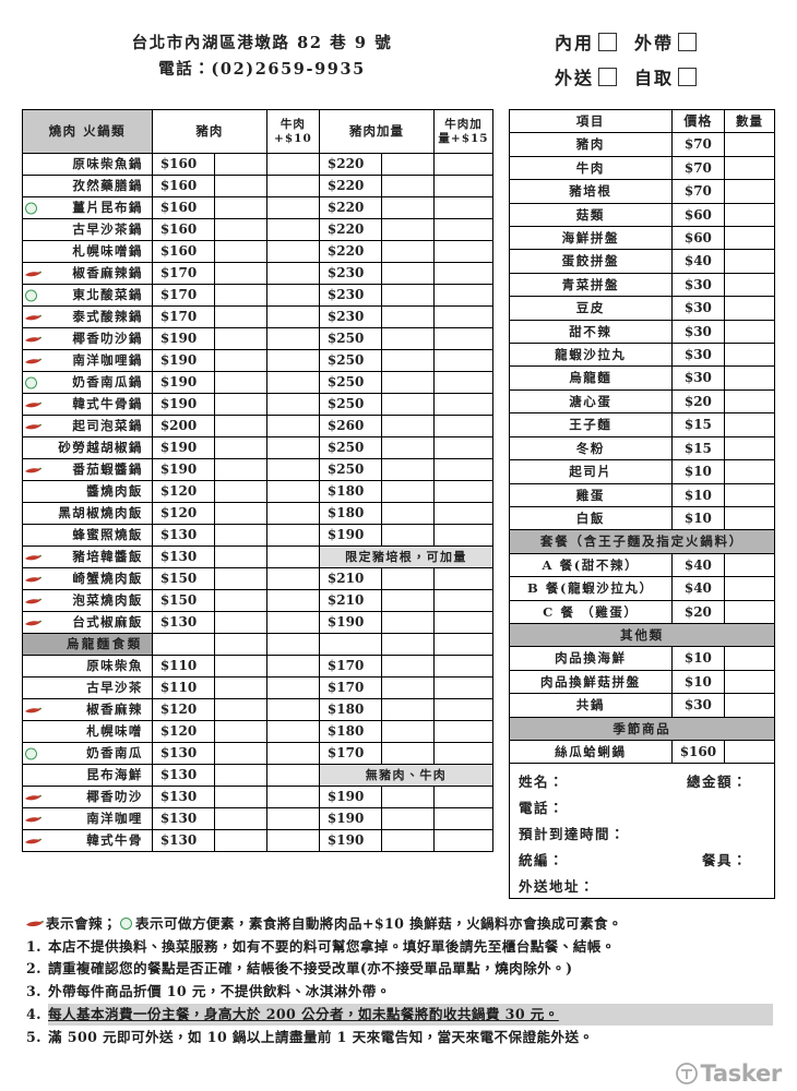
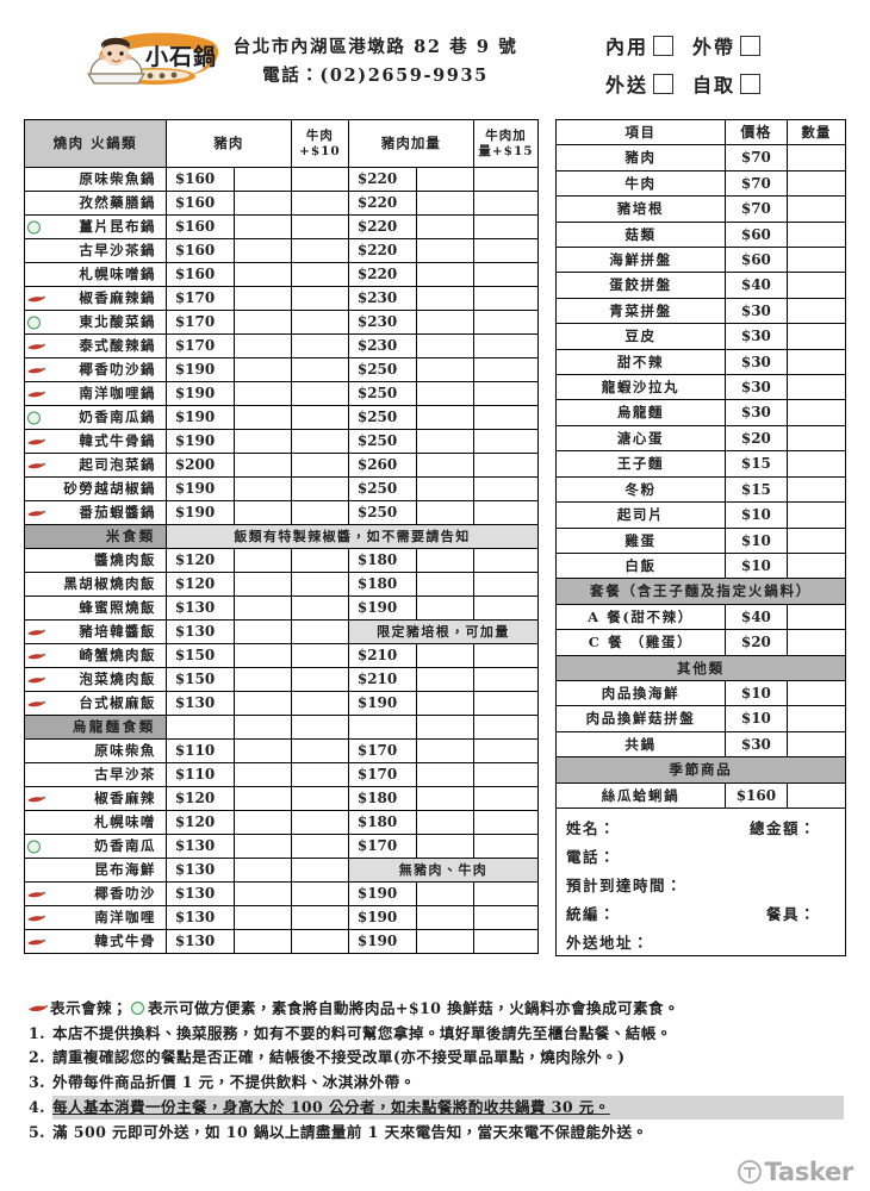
+ 小石鍋
  台北市內湖區港墩路 82 巷 9 號
  電話：(02)2659-9935
  內用
  外帶
  外送
  自取
  燒肉 火鍋類	豬肉	牛肉+$10	豬肉加量	牛肉加量+$15
  原味柴魚鍋	$160			$220
  孜然藥膳鍋	$160			$220
  薑片昆布鍋	$160			$220
  古早沙茶鍋	$160			$220
  札幌味噌鍋	$160			$220
  椒香麻辣鍋	$170			$230
  東北酸菜鍋	$170			$230
  泰式酸辣鍋	$170			$230
  椰香叻沙鍋	$190			$250
  南洋咖哩鍋	$190			$250
  奶香南瓜鍋	$190			$250
  韓式牛骨鍋	$190			$250
  起司泡菜鍋	$200			$260
  砂勞越胡椒鍋	$190			$250
  番茄蝦醬鍋	$190			$250
+ 米食類	飯類有特製辣椒醬，如不需要請告知
  醬燒肉飯	$120			$180
  黑胡椒燒肉飯	$120			$180
  蜂蜜照燒飯	$130			$190
  豬培韓醬飯	$130			限定豬培根，可加量
  崎蟹燒肉飯	$150			$210
  泡菜燒肉飯	$150			$210
  台式椒麻飯	$130			$190
  烏龍麵食類
  原味柴魚	$110			$170
  古早沙茶	$110			$170
  椒香麻辣	$120			$180
  札幌味噌	$120			$180
  奶香南瓜	$130			$170
  昆布海鮮	$130			無豬肉、牛肉
  椰香叻沙	$130			$190
  南洋咖哩	$130			$190
  韓式牛骨	$130			$190
  項目	價格	數量
  豬肉	$70
  牛肉	$70
  豬培根	$70
  菇類	$60
  海鮮拼盤	$60
  蛋餃拼盤	$40
  青菜拼盤	$30
  豆皮	$30
  甜不辣	$30
  龍蝦沙拉丸	$30
  烏龍麵	$30
  溏心蛋	$20
  王子麵	$15
  冬粉	$15
  起司片	$10
  雞蛋	$10
  白飯	$10
  套餐（含王子麵及指定火鍋料）
  A 餐(甜不辣）	$40
- B 餐(龍蝦沙拉丸）	$40
  C 餐 （雞蛋）	$20
  其他類
  肉品換海鮮	$10
  肉品換鮮菇拼盤	$10
  共鍋	$30
  季節商品
  絲瓜蛤蜊鍋	$160
  姓名：
  總金額：
  電話：
  預計到達時間：
  統編：
  餐具：
  外送地址：
  表示會辣；
  表示可做方便素，素食將自動將肉品+$10 換鮮菇，火鍋料亦會換成可素食。
  1.
  本店不提供換料、換菜服務，如有不要的料可幫您拿掉。填好單後請先至櫃台點餐、結帳。
  2.
  請重複確認您的餐點是否正確，結帳後不接受改單(亦不接受單品單點，燒肉除外。)
  3.
- 外帶每件商品折價 10 元，不提供飲料、冰淇淋外帶。
+ 外帶每件商品折價 1 元，不提供飲料、冰淇淋外帶。
  4.
- 每人基本消費一份主餐，身高大於 200 公分者，如未點餐將酌收共鍋費 30 元。
+ 每人基本消費一份主餐，身高大於 100 公分者，如未點餐將酌收共鍋費 30 元。
  5.
  滿 500 元即可外送，如 10 鍋以上請盡量前 1 天來電告知，當天來電不保證能外送。
  Tasker
